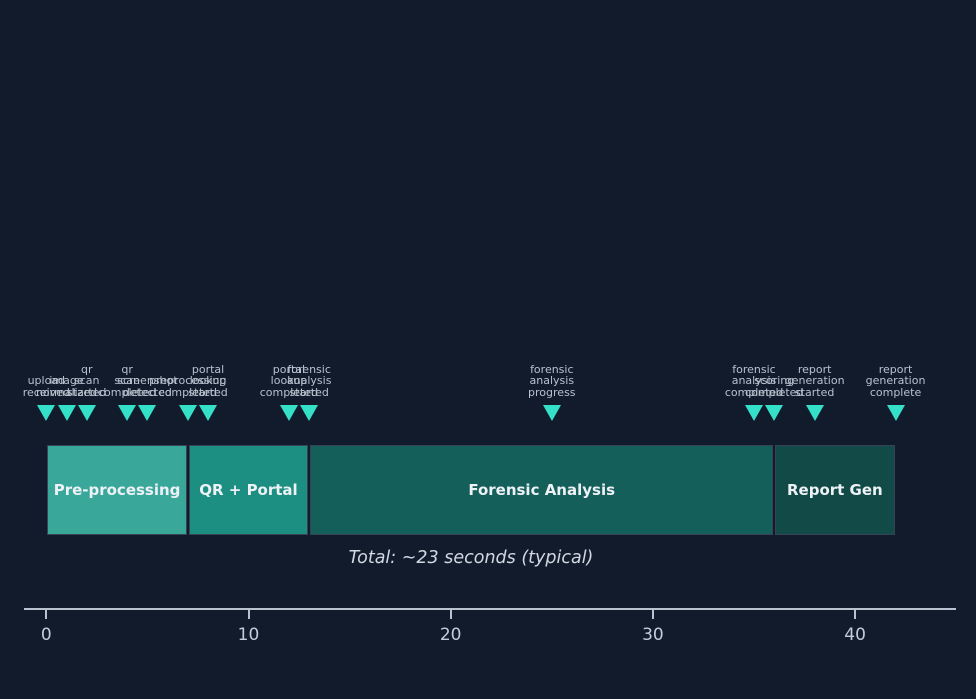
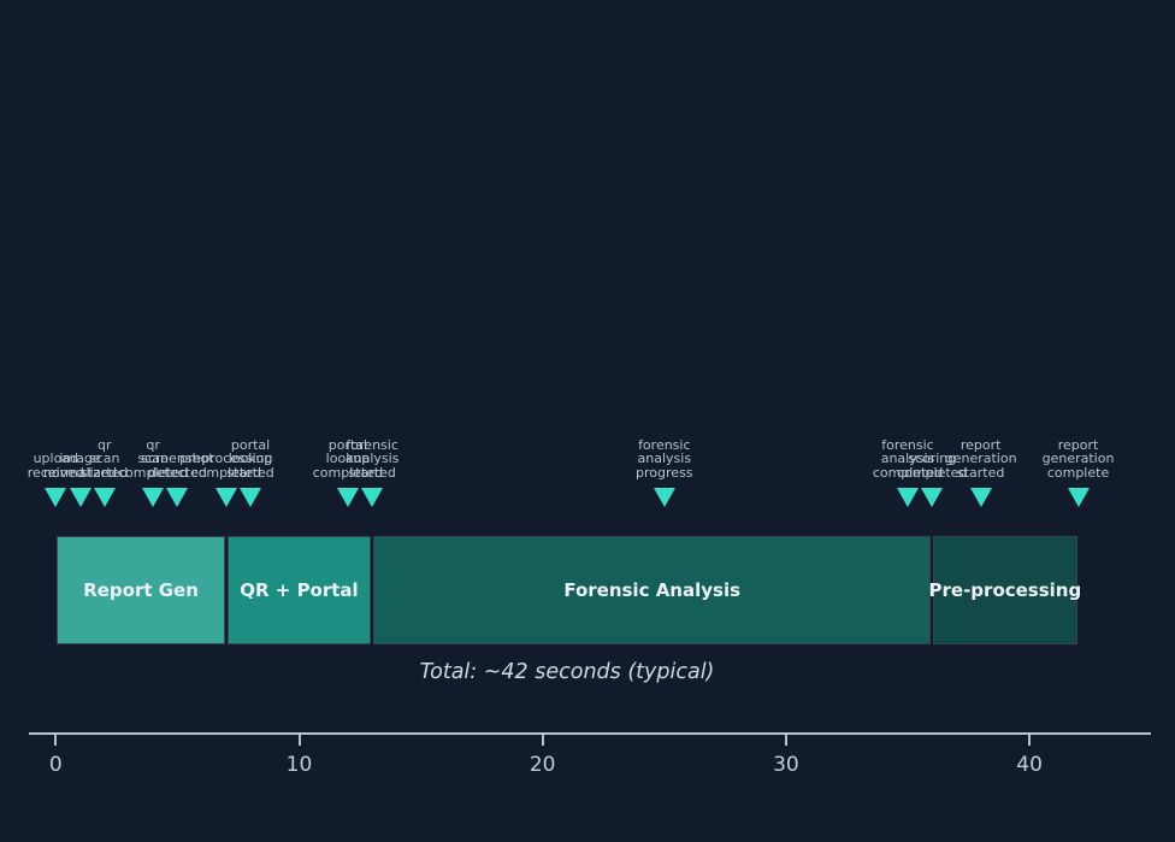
  upload
  received
  image
  normalized
  qr
  scan
  started
  qr
  scan
  completed
  screenshot
  detected
  preprocessing
  completed
  portal
  lookup
  started
  portal
  lookup
  completed
  forensic
  analysis
  started
  forensic
  analysis
  progress
  forensic
  analysis
  completed
  scoring
  completed
  report
  generation
  started
  report
  generation
  complete
- Pre-processing
+ Report Gen
  QR + Portal
  Forensic Analysis
- Report Gen
+ Pre-processing
- Total: ~23 seconds (typical)
+ Total: ~42 seconds (typical)
  0
  10
  20
  30
  40
